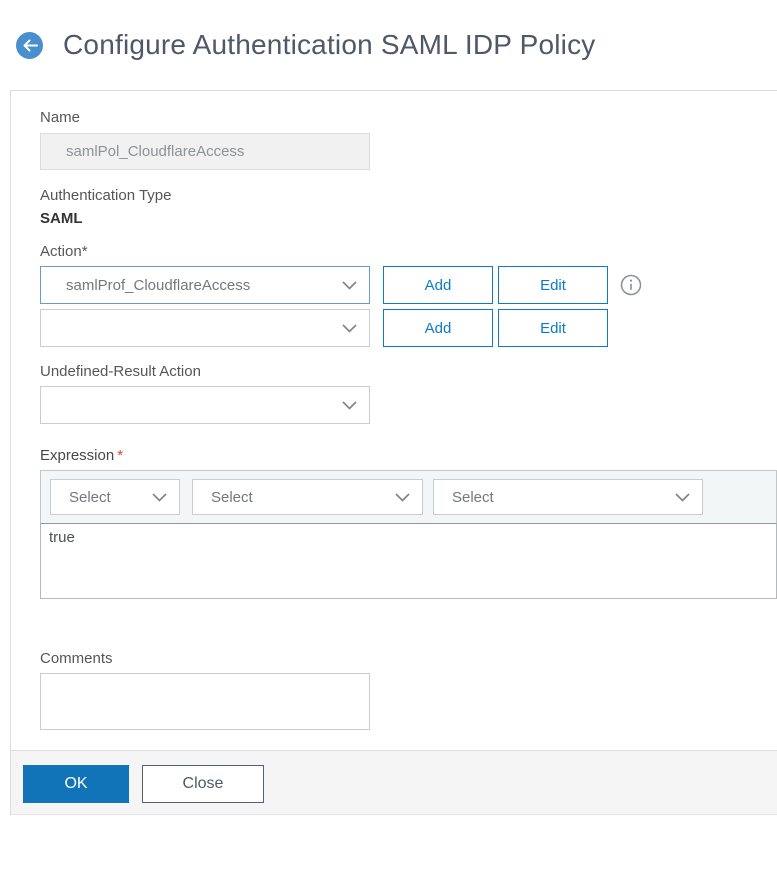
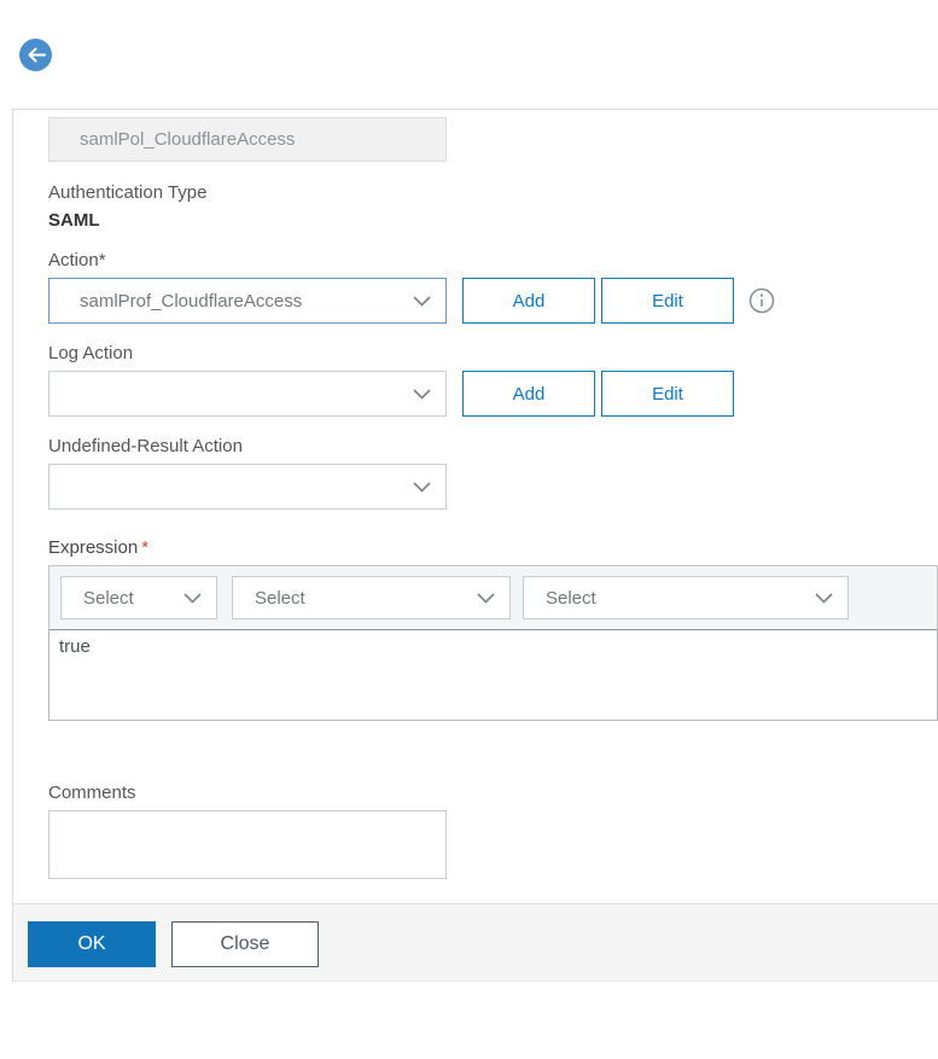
- Configure Authentication SAML IDP Policy
- Name
  samlPol_CloudflareAccess
  Authentication Type
  SAML
  Action*
  samlProf_CloudflareAccess
  Add
  Edit
+ Log Action
  Add
  Edit
  Undefined-Result Action
  Expression *
  Select
  Select
  Select
  true
  Comments
  OK
  Close
